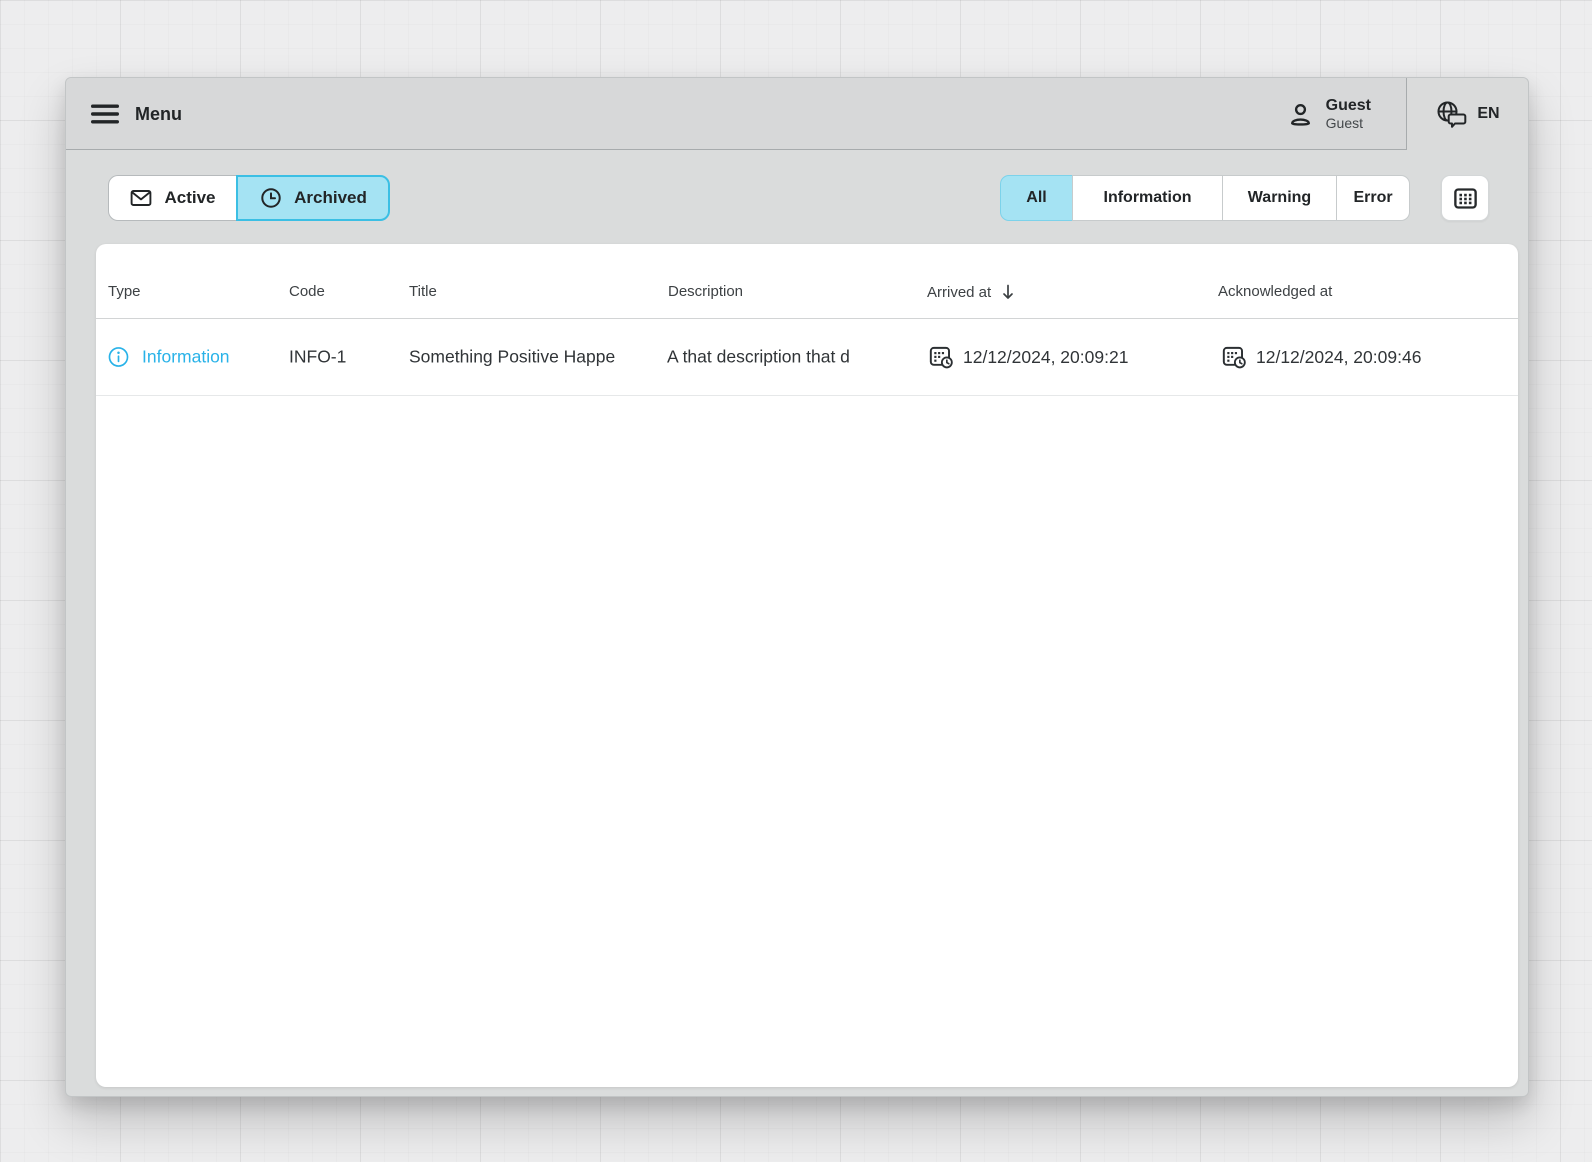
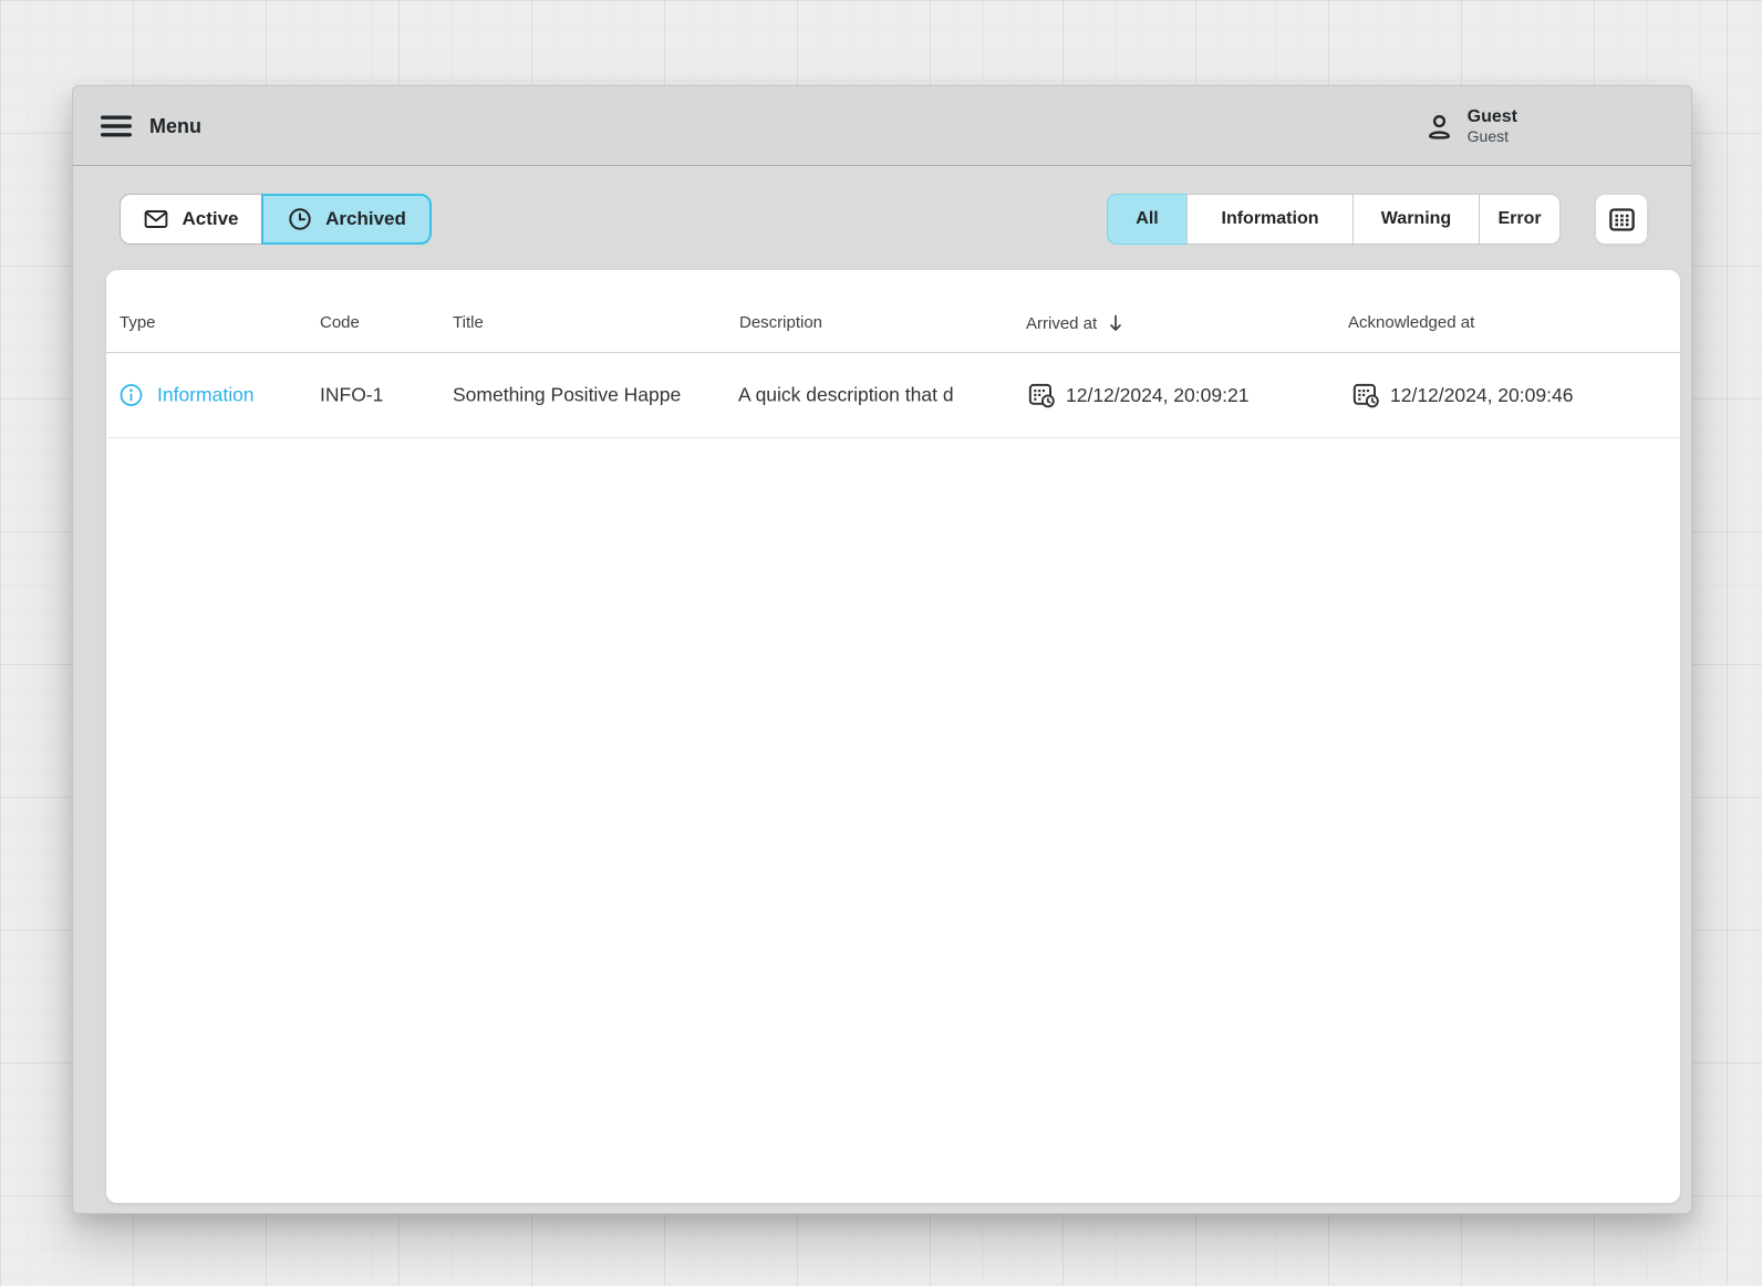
  Menu
  Guest
  Guest
- EN
  Active
  Archived
  All
  Information
  Warning
  Error
  Type
  Code
  Title
  Description
  Arrived at
  Acknowledged at
  Information
  INFO-1
  Something Positive Happe
- A that description that d
+ A quick description that d
  12/12/2024, 20:09:21
  12/12/2024, 20:09:46
